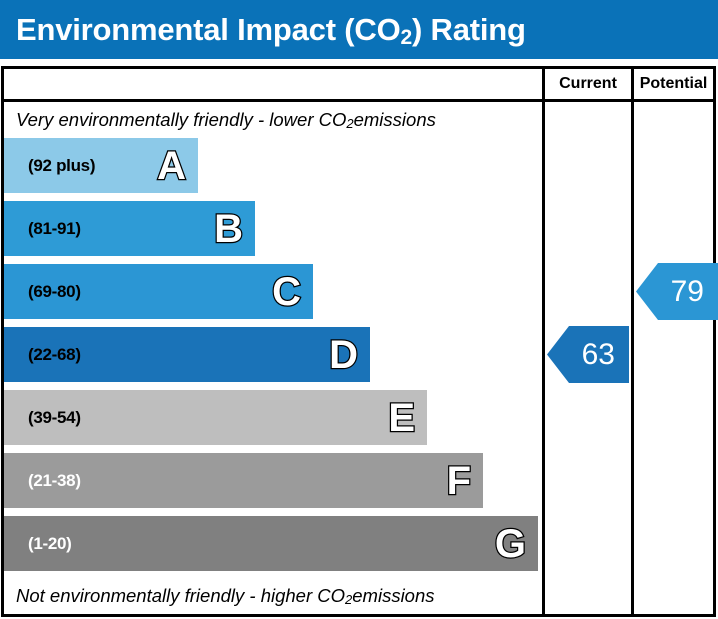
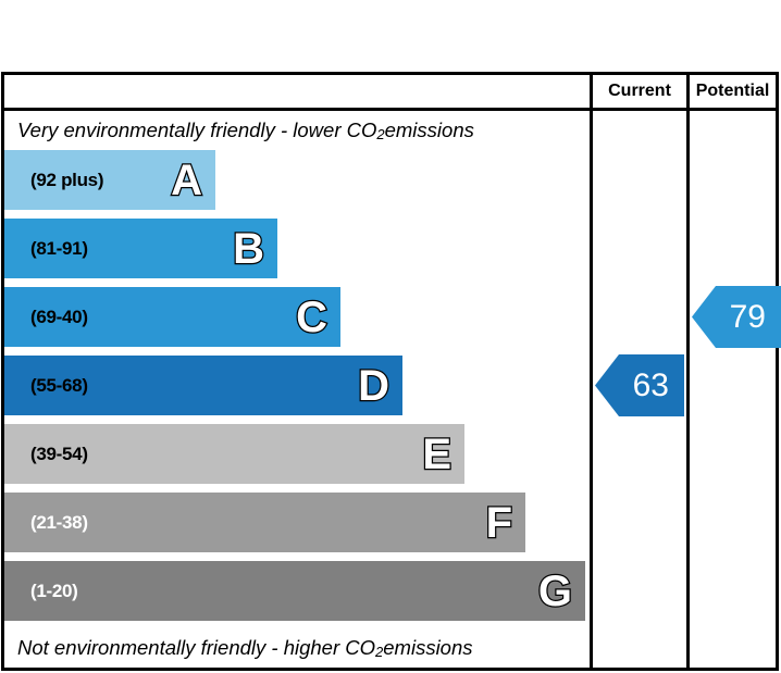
- Environmental Impact (CO2) Rating
  Current
  Potential
  Very environmentally friendly - lower CO
  2
  emissions
  (92 plus)
  A
  (81-91)
  B
- (69-80)
+ (69-40)
  C
- (22-68)
+ (55-68)
  D
  (39-54)
  E
  (21-38)
  F
  (1-20)
  G
  Not environmentally friendly - higher CO
  2
  emissions
  63
  79
